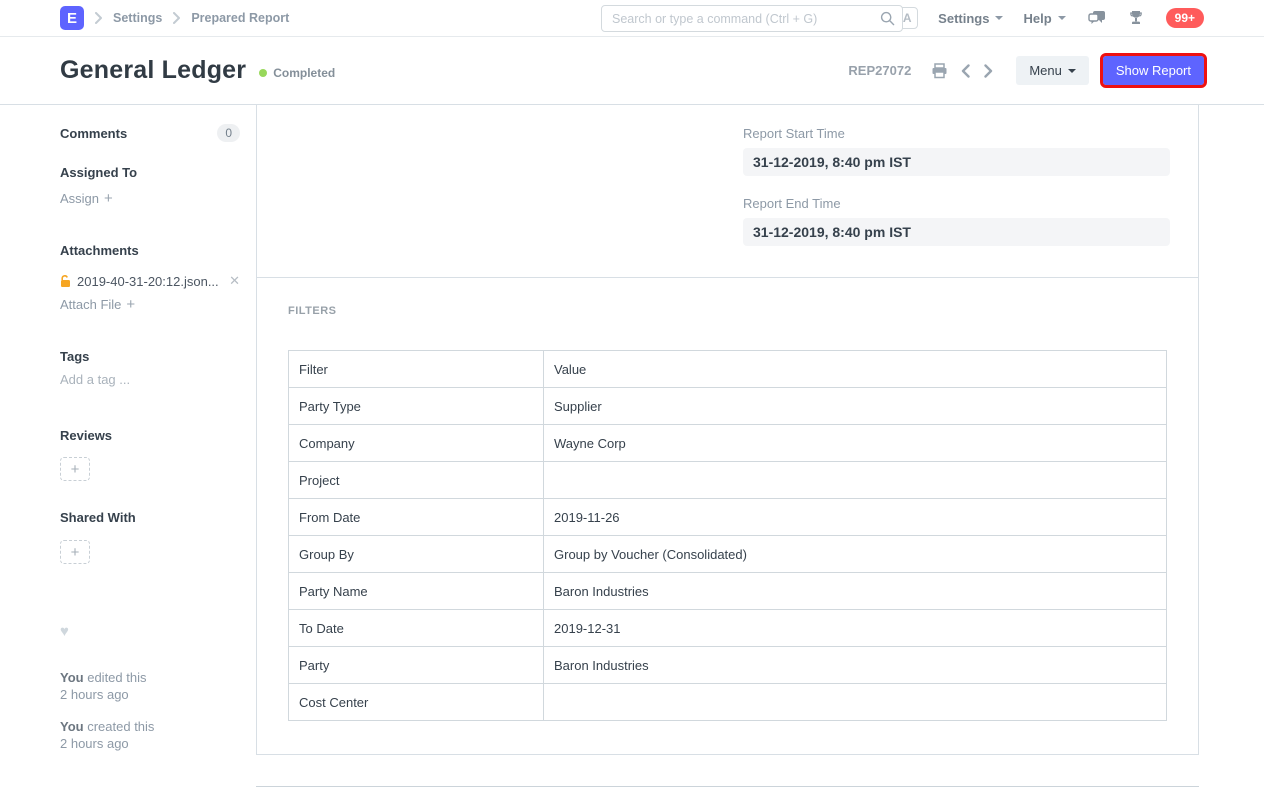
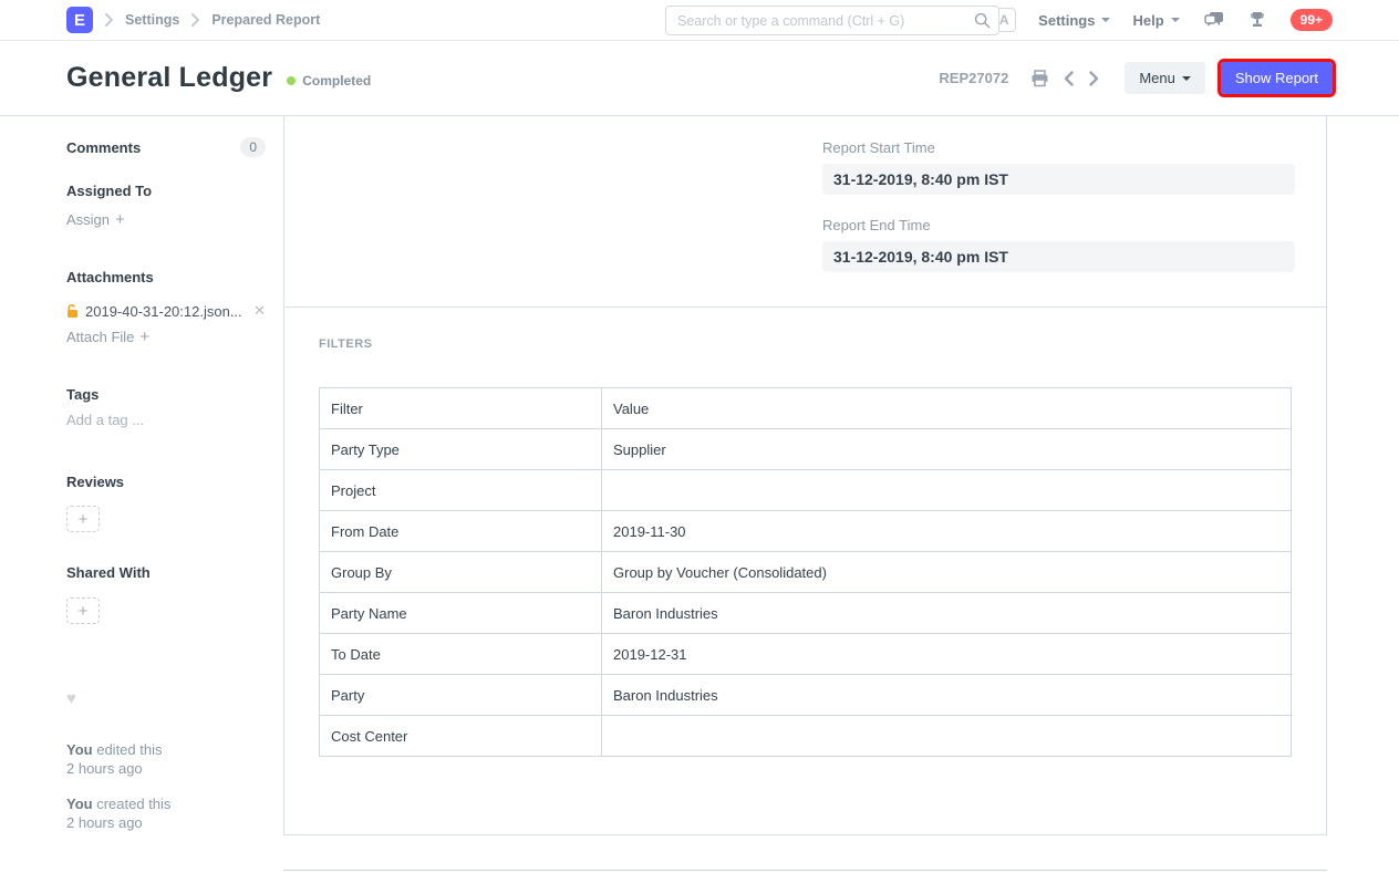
  E
  Settings
  Prepared Report
  Search or type a command (Ctrl + G)
  A
  Settings
  Help
  99+
  General Ledger
  Completed
  REP27072
  Menu
  Show Report
  Comments
  0
  Assigned To
  Assign
  +
  Attachments
  2019-40-31-20:12.json...
  ✕
  Attach File
  +
  Tags
  Add a tag ...
  Reviews
  +
  Shared With
  +
  ♥
  You edited this
  2 hours ago
  You created this
  2 hours ago
  Report Start Time
  31-12-2019, 8:40 pm IST
  Report End Time
  31-12-2019, 8:40 pm IST
  FILTERS
  Filter	Value
  Party Type	Supplier
- Company	Wayne Corp
  Project
- From Date	2019-11-26
+ From Date	2019-11-30
  Group By	Group by Voucher (Consolidated)
  Party Name	Baron Industries
  To Date	2019-12-31
  Party	Baron Industries
  Cost Center
